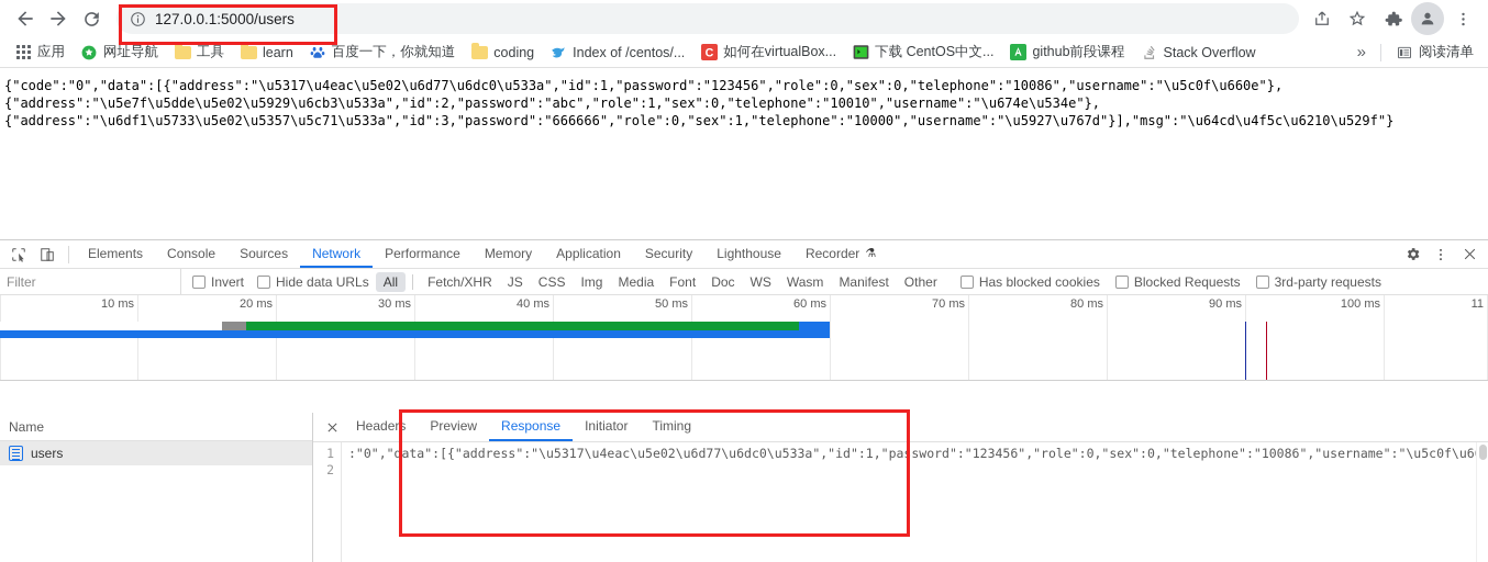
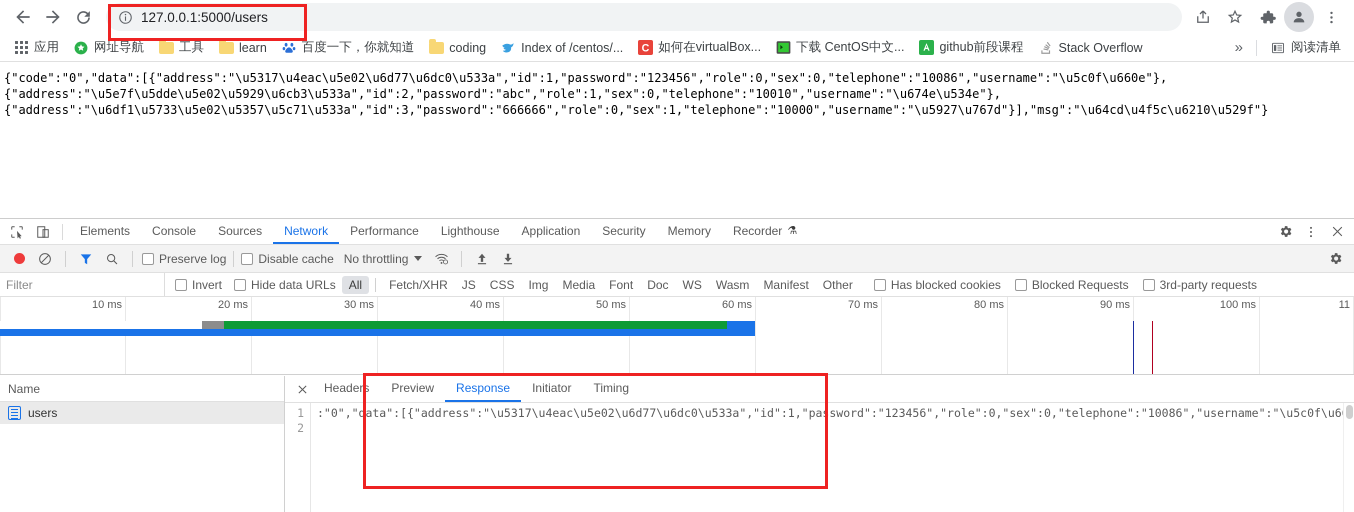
  127.0.0.1:5000/users
  应用
  网址导航
  工具
  learn
  百度一下，你就知道
  coding
  Index of /centos/...
  C
  如何在virtualBox...
  下载 CentOS中文...
  github前段课程
  Stack Overflow
  »
  阅读清单
  {"code":"0","data":[{"address":"\u5317\u4eac\u5e02\u6d77\u6dc0\u533a","id":1,"password":"123456","role":0,"sex":0,"telephone":"10086","username":"\u5c0f\u660e"},
  {"address":"\u5e7f\u5dde\u5e02\u5929\u6cb3\u533a","id":2,"password":"abc","role":1,"sex":0,"telephone":"10010","username":"\u674e\u534e"},
  {"address":"\u6df1\u5733\u5e02\u5357\u5c71\u533a","id":3,"password":"666666","role":0,"sex":1,"telephone":"10000","username":"\u5927\u767d"}],"msg":"\u64cd\u4f5c\u6210\u529f"}
  Elements
  Console
  Sources
  Network
  Performance
- Memory
+ Lighthouse
  Application
  Security
- Lighthouse
+ Memory
  Recorder
  ⚗
+ Preserve log
+ Disable cache
+ No throttling
  Filter
  Invert
  Hide data URLs
  All
  Fetch/XHR
  JS
  CSS
  Img
  Media
  Font
  Doc
  WS
  Wasm
  Manifest
  Other
  Has blocked cookies
  Blocked Requests
  3rd-party requests
  10 ms
  20 ms
  30 ms
  40 ms
  50 ms
  60 ms
  70 ms
  80 ms
  90 ms
  100 ms
  11
  Name
  users
  Headers
  Preview
  Response
  Initiator
  Timing
  1
  2
  :"0","data":[{"address":"\u5317\u4eac\u5e02\u6d77\u6dc0\u533a","id":1,"password":"123456","role":0,"sex":0,"telephone":"10086","username":"\u5c0f\u6
